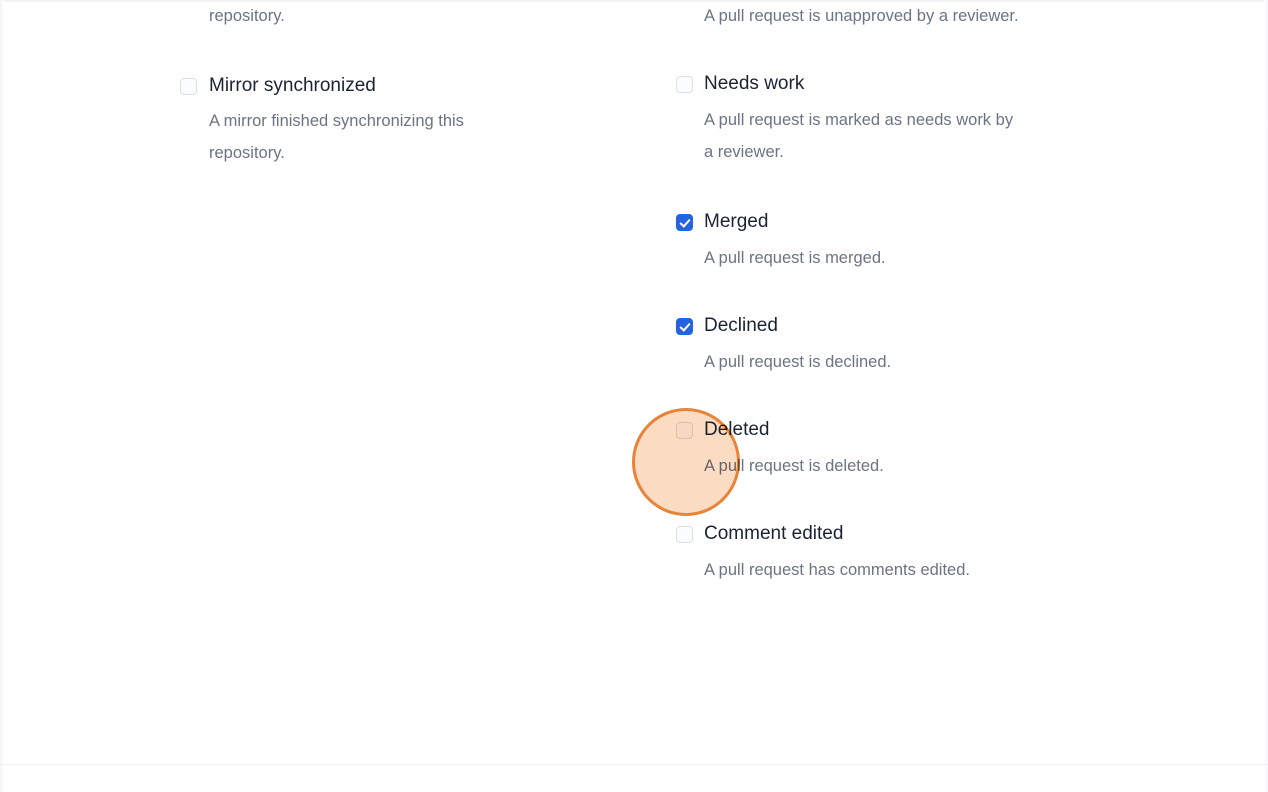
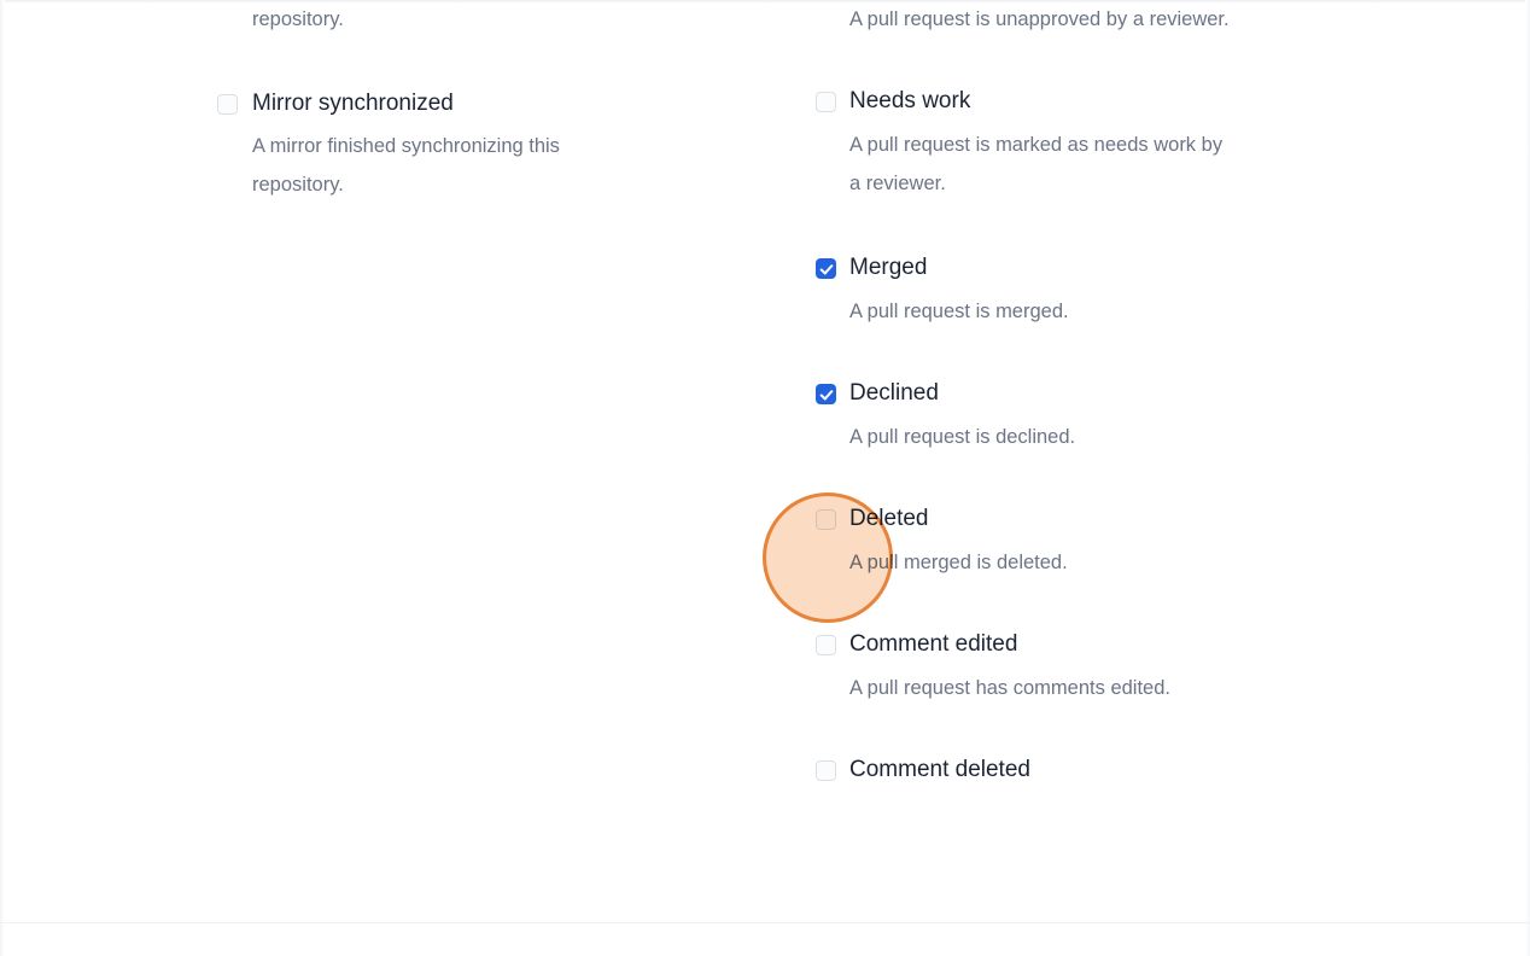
  repository.
  Mirror synchronized
  A mirror finished synchronizing this repository.
  A pull request is unapproved by a reviewer.
  Needs work
  A pull request is marked as needs work by a reviewer.
  Merged
  A pull request is merged.
  Declined
  A pull request is declined.
  Deleted
- A pull request is deleted.
+ A pull merged is deleted.
  Comment edited
  A pull request has comments edited.
+ Comment deleted
